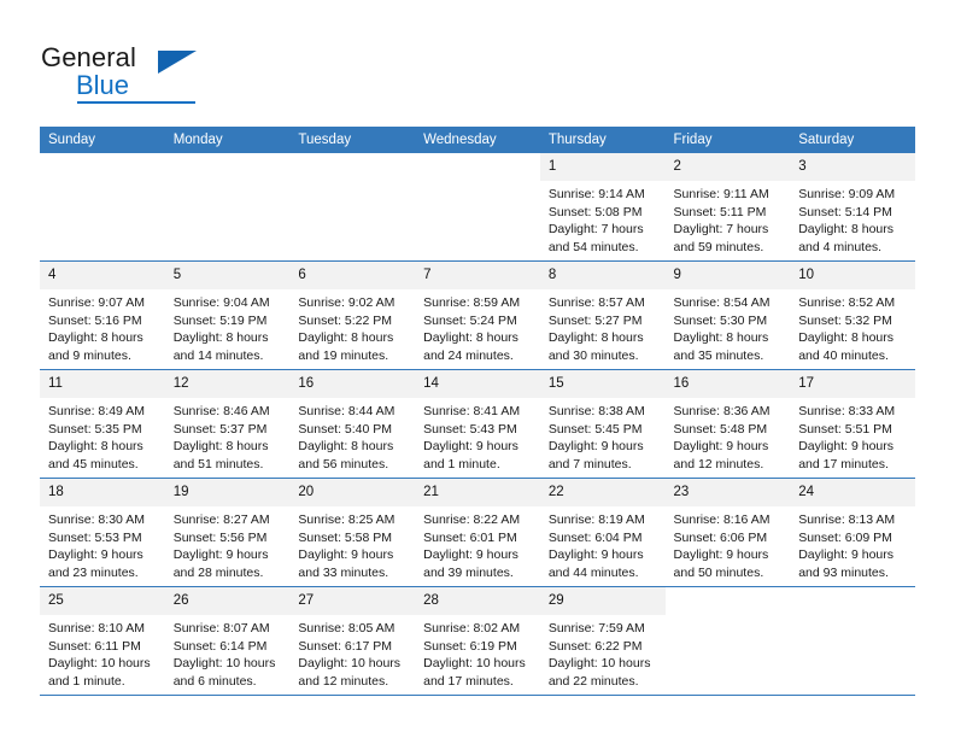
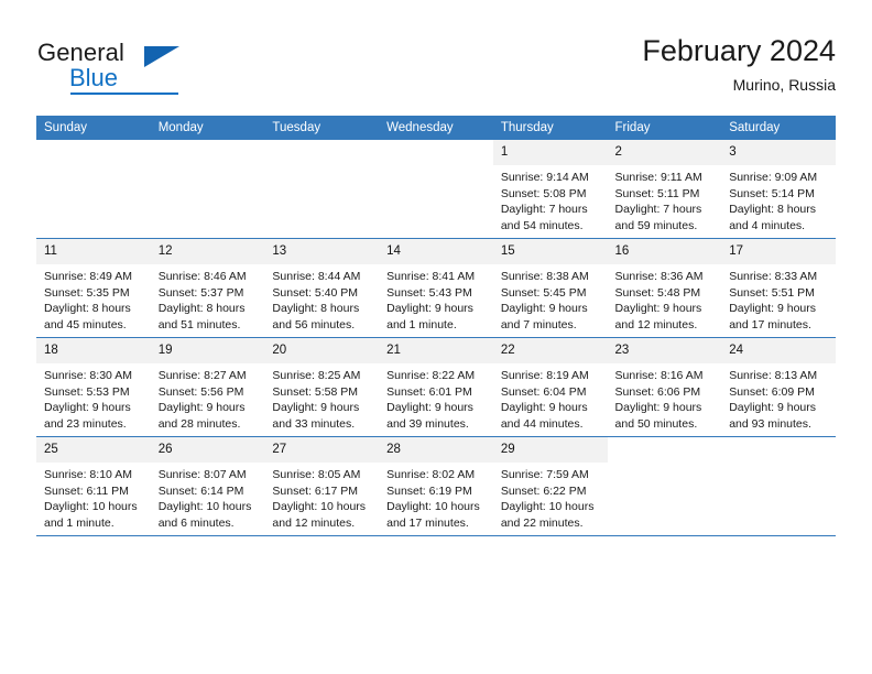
  General
  Blue
+ February 2024
+ Murino, Russia
  Sunday	Monday	Tuesday	Wednesday	Thursday	Friday	Saturday
  				1Sunrise: 9:14 AMSunset: 5:08 PMDaylight: 7 hoursand 54 minutes.	2Sunrise: 9:11 AMSunset: 5:11 PMDaylight: 7 hoursand 59 minutes.	3Sunrise: 9:09 AMSunset: 5:14 PMDaylight: 8 hoursand 4 minutes.
- 4Sunrise: 9:07 AMSunset: 5:16 PMDaylight: 8 hoursand 9 minutes.	5Sunrise: 9:04 AMSunset: 5:19 PMDaylight: 8 hoursand 14 minutes.	6Sunrise: 9:02 AMSunset: 5:22 PMDaylight: 8 hoursand 19 minutes.	7Sunrise: 8:59 AMSunset: 5:24 PMDaylight: 8 hoursand 24 minutes.	8Sunrise: 8:57 AMSunset: 5:27 PMDaylight: 8 hoursand 30 minutes.	9Sunrise: 8:54 AMSunset: 5:30 PMDaylight: 8 hoursand 35 minutes.	10Sunrise: 8:52 AMSunset: 5:32 PMDaylight: 8 hoursand 40 minutes.
- 11Sunrise: 8:49 AMSunset: 5:35 PMDaylight: 8 hoursand 45 minutes.	12Sunrise: 8:46 AMSunset: 5:37 PMDaylight: 8 hoursand 51 minutes.	16Sunrise: 8:44 AMSunset: 5:40 PMDaylight: 8 hoursand 56 minutes.	14Sunrise: 8:41 AMSunset: 5:43 PMDaylight: 9 hoursand 1 minute.	15Sunrise: 8:38 AMSunset: 5:45 PMDaylight: 9 hoursand 7 minutes.	16Sunrise: 8:36 AMSunset: 5:48 PMDaylight: 9 hoursand 12 minutes.	17Sunrise: 8:33 AMSunset: 5:51 PMDaylight: 9 hoursand 17 minutes.
+ 11Sunrise: 8:49 AMSunset: 5:35 PMDaylight: 8 hoursand 45 minutes.	12Sunrise: 8:46 AMSunset: 5:37 PMDaylight: 8 hoursand 51 minutes.	13Sunrise: 8:44 AMSunset: 5:40 PMDaylight: 8 hoursand 56 minutes.	14Sunrise: 8:41 AMSunset: 5:43 PMDaylight: 9 hoursand 1 minute.	15Sunrise: 8:38 AMSunset: 5:45 PMDaylight: 9 hoursand 7 minutes.	16Sunrise: 8:36 AMSunset: 5:48 PMDaylight: 9 hoursand 12 minutes.	17Sunrise: 8:33 AMSunset: 5:51 PMDaylight: 9 hoursand 17 minutes.
  18Sunrise: 8:30 AMSunset: 5:53 PMDaylight: 9 hoursand 23 minutes.	19Sunrise: 8:27 AMSunset: 5:56 PMDaylight: 9 hoursand 28 minutes.	20Sunrise: 8:25 AMSunset: 5:58 PMDaylight: 9 hoursand 33 minutes.	21Sunrise: 8:22 AMSunset: 6:01 PMDaylight: 9 hoursand 39 minutes.	22Sunrise: 8:19 AMSunset: 6:04 PMDaylight: 9 hoursand 44 minutes.	23Sunrise: 8:16 AMSunset: 6:06 PMDaylight: 9 hoursand 50 minutes.	24Sunrise: 8:13 AMSunset: 6:09 PMDaylight: 9 hoursand 93 minutes.
  25Sunrise: 8:10 AMSunset: 6:11 PMDaylight: 10 hoursand 1 minute.	26Sunrise: 8:07 AMSunset: 6:14 PMDaylight: 10 hoursand 6 minutes.	27Sunrise: 8:05 AMSunset: 6:17 PMDaylight: 10 hoursand 12 minutes.	28Sunrise: 8:02 AMSunset: 6:19 PMDaylight: 10 hoursand 17 minutes.	29Sunrise: 7:59 AMSunset: 6:22 PMDaylight: 10 hoursand 22 minutes.
